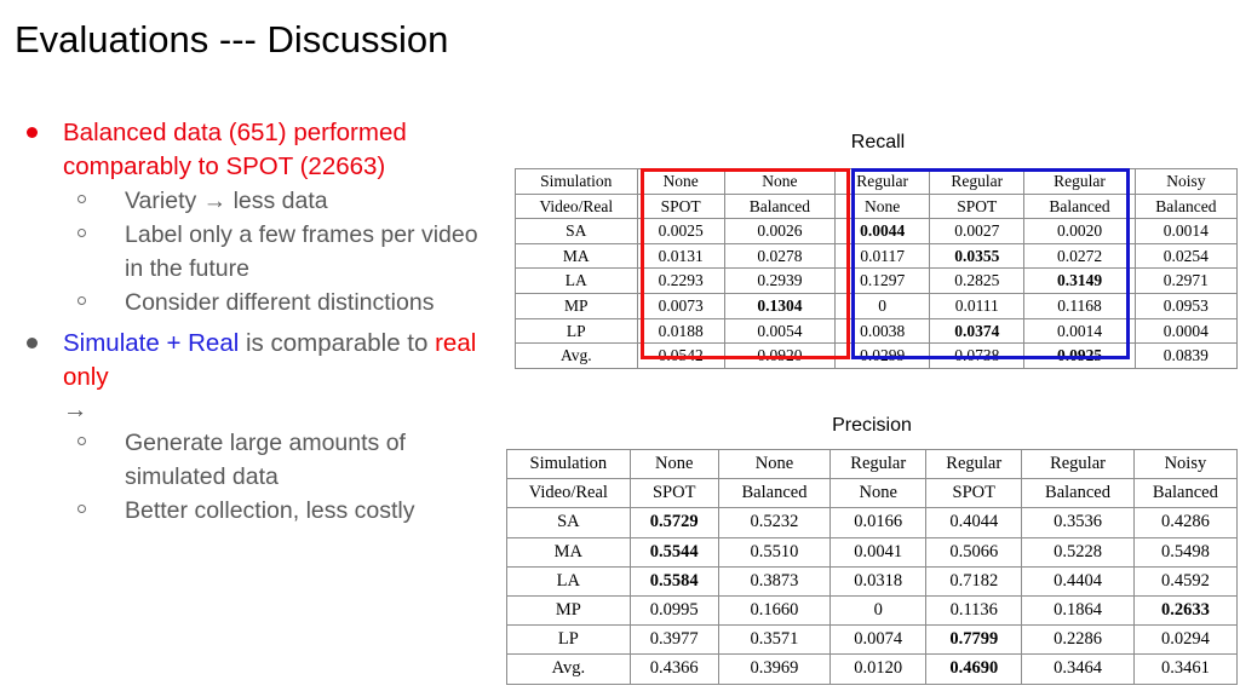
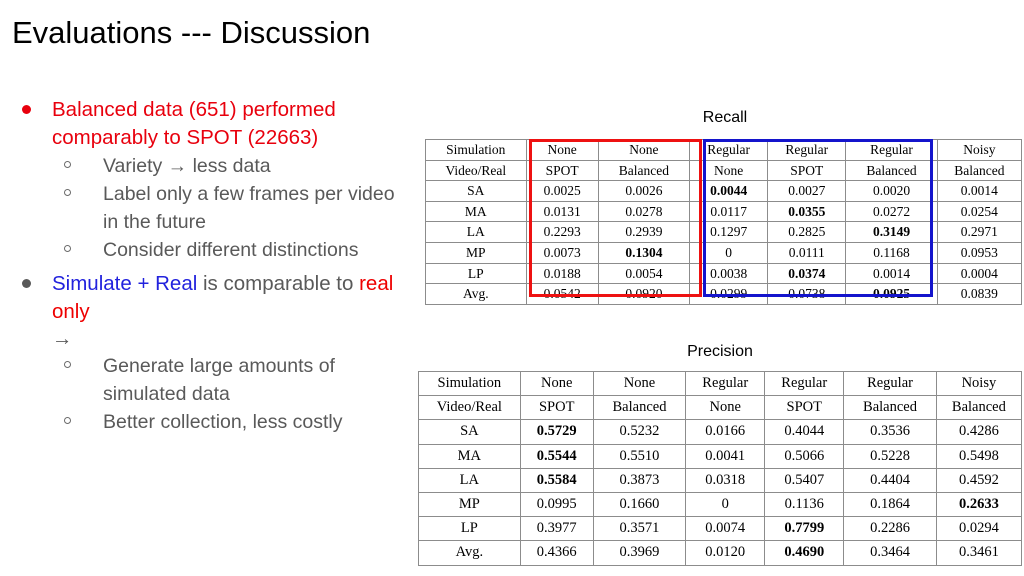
  Evaluations --- Discussion
  Balanced data (651) performed comparably to SPOT (22663)
  Variety → less data
  Label only a few frames per video in the future
  Consider different distinctions
  Simulate + Real is comparable to real only
  →
  Generate large amounts of simulated data
  Better collection, less costly
  Recall
  Simulation	None	None	Regular	Regular	Regular	Noisy
  Video/Real	SPOT	Balanced	None	SPOT	Balanced	Balanced
  SA	0.0025	0.0026	0.0044	0.0027	0.0020	0.0014
  MA	0.0131	0.0278	0.0117	0.0355	0.0272	0.0254
  LA	0.2293	0.2939	0.1297	0.2825	0.3149	0.2971
  MP	0.0073	0.1304	0	0.0111	0.1168	0.0953
  LP	0.0188	0.0054	0.0038	0.0374	0.0014	0.0004
  Avg.	0.0542	0.0920	0.0299	0.0738	0.0925	0.0839
  Precision
  Simulation	None	None	Regular	Regular	Regular	Noisy
  Video/Real	SPOT	Balanced	None	SPOT	Balanced	Balanced
  SA	0.5729	0.5232	0.0166	0.4044	0.3536	0.4286
  MA	0.5544	0.5510	0.0041	0.5066	0.5228	0.5498
- LA	0.5584	0.3873	0.0318	0.7182	0.4404	0.4592
+ LA	0.5584	0.3873	0.0318	0.5407	0.4404	0.4592
  MP	0.0995	0.1660	0	0.1136	0.1864	0.2633
  LP	0.3977	0.3571	0.0074	0.7799	0.2286	0.0294
  Avg.	0.4366	0.3969	0.0120	0.4690	0.3464	0.3461
